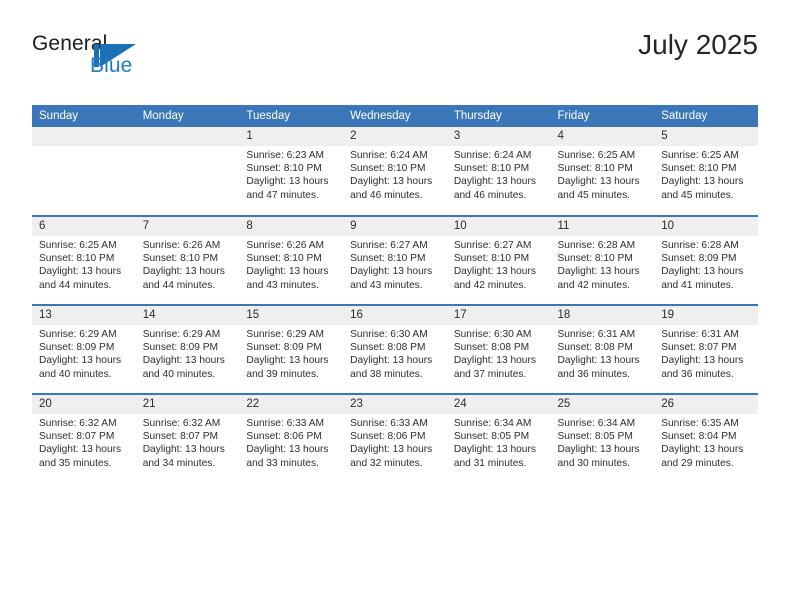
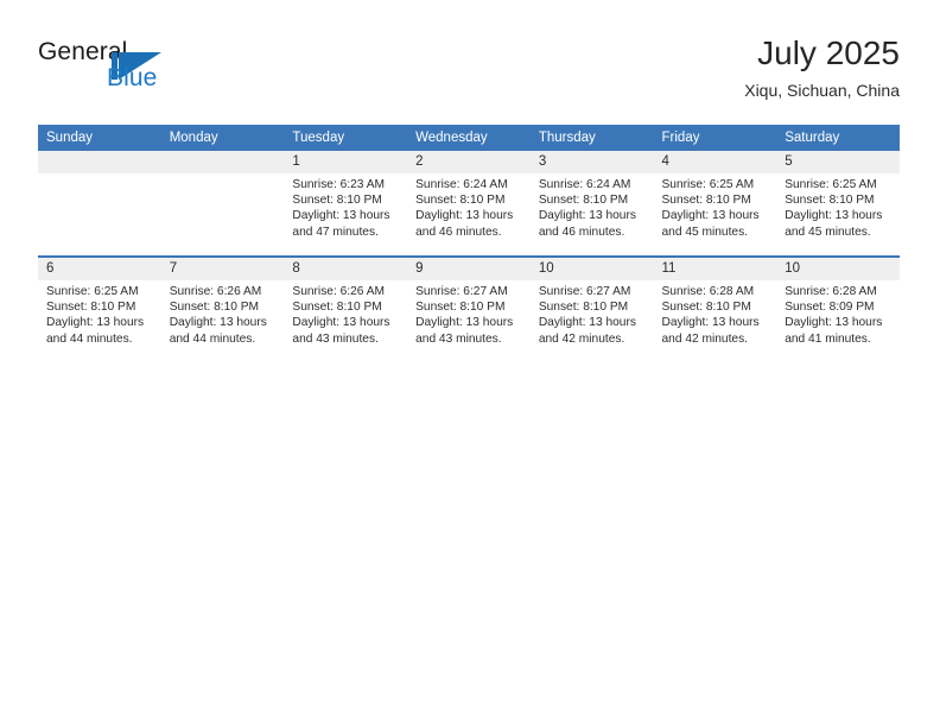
  Generl
  Blue
  July 2025
+ Xiqu, Sichuan, China
  Sunday	Monday	Tuesday	Wednesday	Thursday	Friday	Saturday
  		1Sunrise: 6:23 AMSunset: 8:10 PMDaylight: 13 hoursand 47 minutes.	2Sunrise: 6:24 AMSunset: 8:10 PMDaylight: 13 hoursand 46 minutes.	3Sunrise: 6:24 AMSunset: 8:10 PMDaylight: 13 hoursand 46 minutes.	4Sunrise: 6:25 AMSunset: 8:10 PMDaylight: 13 hoursand 45 minutes.	5Sunrise: 6:25 AMSunset: 8:10 PMDaylight: 13 hoursand 45 minutes.
  6Sunrise: 6:25 AMSunset: 8:10 PMDaylight: 13 hoursand 44 minutes.	7Sunrise: 6:26 AMSunset: 8:10 PMDaylight: 13 hoursand 44 minutes.	8Sunrise: 6:26 AMSunset: 8:10 PMDaylight: 13 hoursand 43 minutes.	9Sunrise: 6:27 AMSunset: 8:10 PMDaylight: 13 hoursand 43 minutes.	10Sunrise: 6:27 AMSunset: 8:10 PMDaylight: 13 hoursand 42 minutes.	11Sunrise: 6:28 AMSunset: 8:10 PMDaylight: 13 hoursand 42 minutes.	10Sunrise: 6:28 AMSunset: 8:09 PMDaylight: 13 hoursand 41 minutes.
- 13Sunrise: 6:29 AMSunset: 8:09 PMDaylight: 13 hoursand 40 minutes.	14Sunrise: 6:29 AMSunset: 8:09 PMDaylight: 13 hoursand 40 minutes.	15Sunrise: 6:29 AMSunset: 8:09 PMDaylight: 13 hoursand 39 minutes.	16Sunrise: 6:30 AMSunset: 8:08 PMDaylight: 13 hoursand 38 minutes.	17Sunrise: 6:30 AMSunset: 8:08 PMDaylight: 13 hoursand 37 minutes.	18Sunrise: 6:31 AMSunset: 8:08 PMDaylight: 13 hoursand 36 minutes.	19Sunrise: 6:31 AMSunset: 8:07 PMDaylight: 13 hoursand 36 minutes.
- 20Sunrise: 6:32 AMSunset: 8:07 PMDaylight: 13 hoursand 35 minutes.	21Sunrise: 6:32 AMSunset: 8:07 PMDaylight: 13 hoursand 34 minutes.	22Sunrise: 6:33 AMSunset: 8:06 PMDaylight: 13 hoursand 33 minutes.	23Sunrise: 6:33 AMSunset: 8:06 PMDaylight: 13 hoursand 32 minutes.	24Sunrise: 6:34 AMSunset: 8:05 PMDaylight: 13 hoursand 31 minutes.	25Sunrise: 6:34 AMSunset: 8:05 PMDaylight: 13 hoursand 30 minutes.	26Sunrise: 6:35 AMSunset: 8:04 PMDaylight: 13 hoursand 29 minutes.
